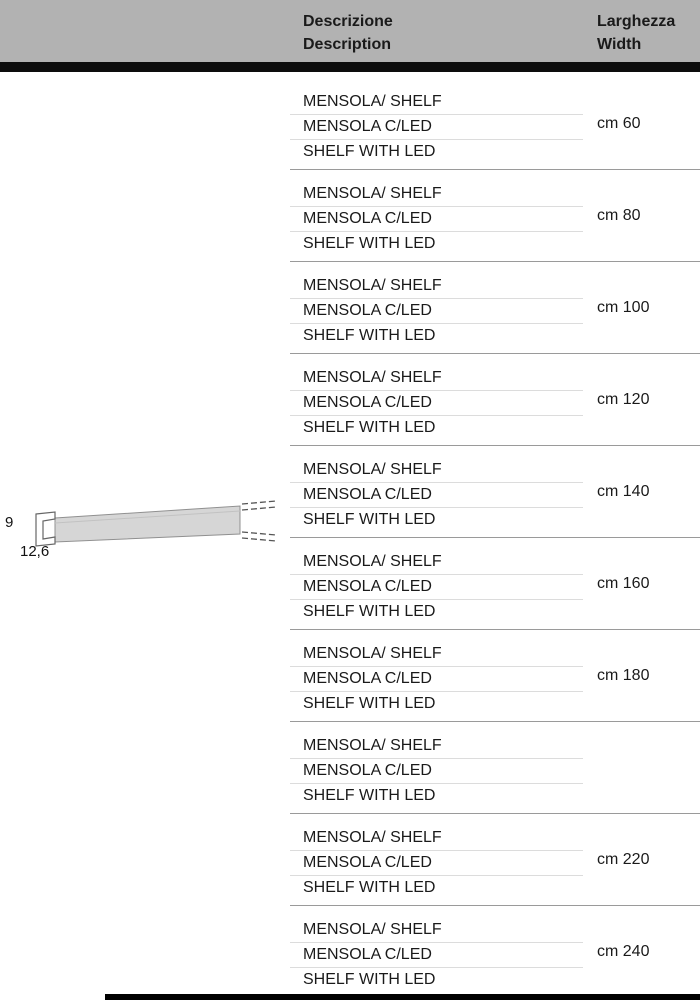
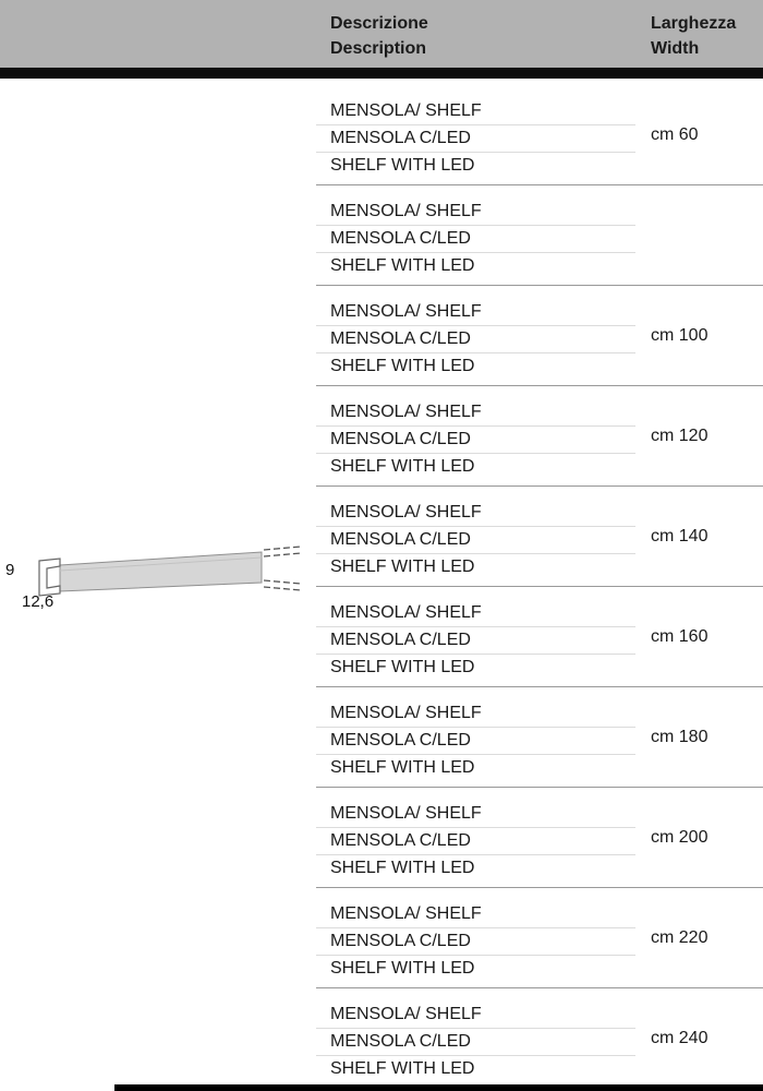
  Descrizione
  Description
  Larghezza
  Width
  9
  12,6
  MENSOLA/ SHELF
  MENSOLA C/LED
  SHELF WITH LED
  cm 60
  MENSOLA/ SHELF
  MENSOLA C/LED
  SHELF WITH LED
- cm 80
  MENSOLA/ SHELF
  MENSOLA C/LED
  SHELF WITH LED
  cm 100
  MENSOLA/ SHELF
  MENSOLA C/LED
  SHELF WITH LED
  cm 120
  MENSOLA/ SHELF
  MENSOLA C/LED
  SHELF WITH LED
  cm 140
  MENSOLA/ SHELF
  MENSOLA C/LED
  SHELF WITH LED
  cm 160
  MENSOLA/ SHELF
  MENSOLA C/LED
  SHELF WITH LED
  cm 180
  MENSOLA/ SHELF
  MENSOLA C/LED
  SHELF WITH LED
+ cm 200
  MENSOLA/ SHELF
  MENSOLA C/LED
  SHELF WITH LED
  cm 220
  MENSOLA/ SHELF
  MENSOLA C/LED
  SHELF WITH LED
  cm 240
